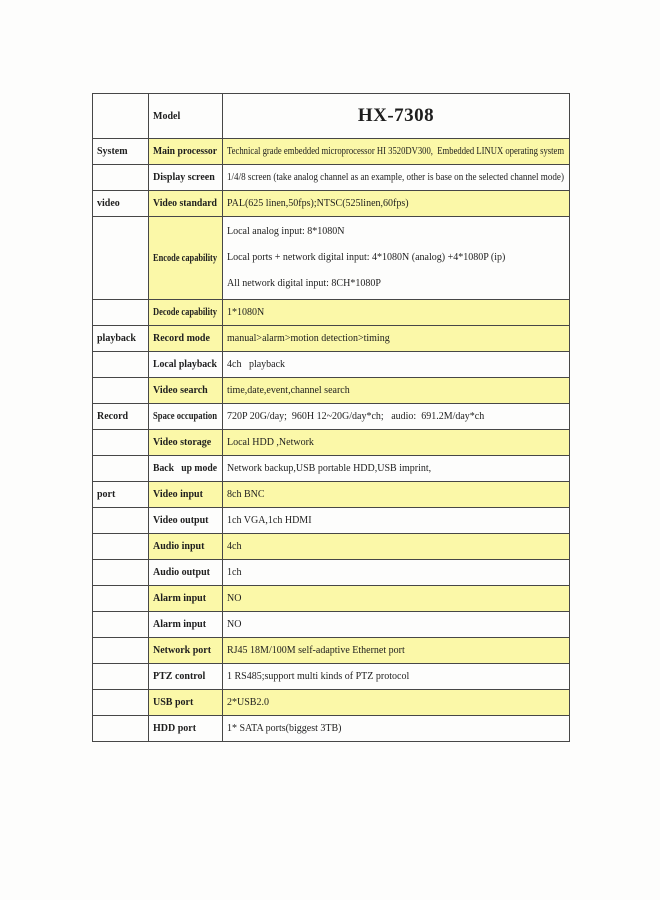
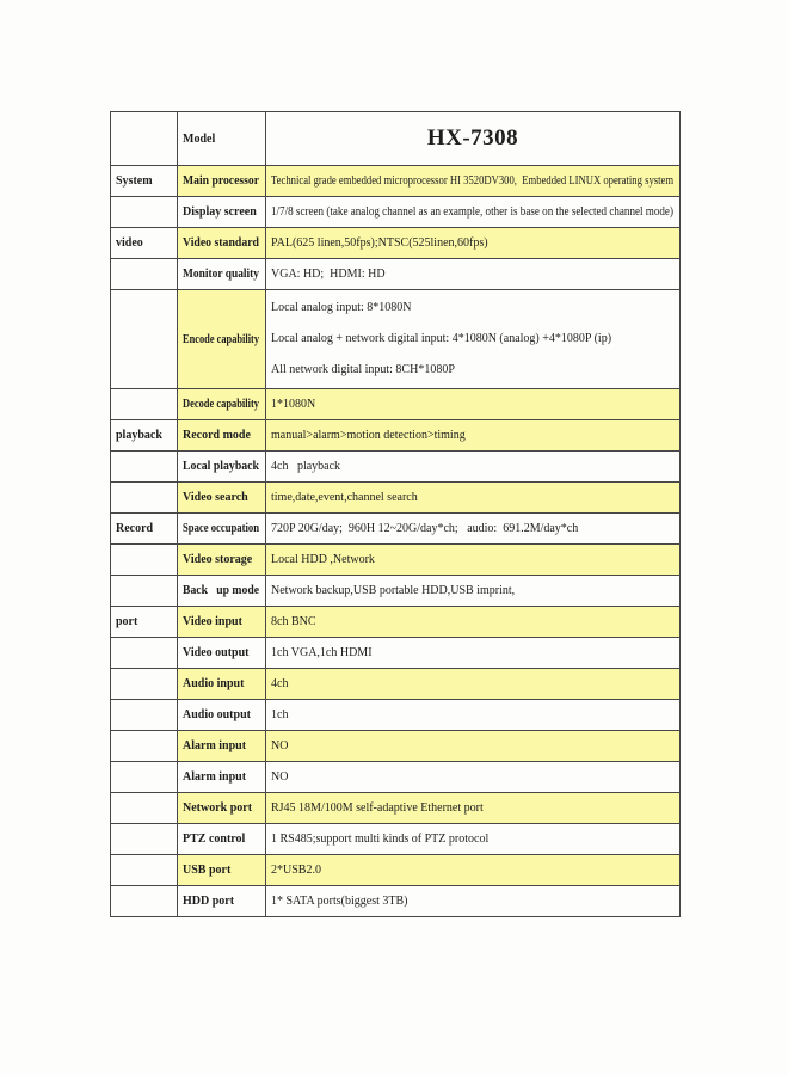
  	Model	HX-7308
  System	Main processor	Technical grade embedded microprocessor HI 3520DV300, Embedded LINUX operating system
- 	Display screen	1/4/8 screen (take analog channel as an example, other is base on the selected channel mode)
+ 	Display screen	1/7/8 screen (take analog channel as an example, other is base on the selected channel mode)
  video	Video standard	PAL(625 linen,50fps);NTSC(525linen,60fps)
+ 	Monitor quality	VGA: HD; HDMI: HD
- 	Encode capability	Local analog input: 8*1080NLocal ports + network digital input: 4*1080N (analog) +4*1080P (ip)All network digital input: 8CH*1080P
+ 	Encode capability	Local analog input: 8*1080NLocal analog + network digital input: 4*1080N (analog) +4*1080P (ip)All network digital input: 8CH*1080P
  	Decode capability	1*1080N
  playback	Record mode	manual>alarm>motion detection>timing
  	Local playback	4ch playback
  	Video search	time,date,event,channel search
  Record	Space occupation	720P 20G/day; 960H 12~20G/day*ch; audio: 691.2M/day*ch
  	Video storage	Local HDD ,Network
  	Back up mode	Network backup,USB portable HDD,USB imprint,
  port	Video input	8ch BNC
  	Video output	1ch VGA,1ch HDMI
  	Audio input	4ch
  	Audio output	1ch
  	Alarm input	NO
  	Alarm input	NO
  	Network port	RJ45 18M/100M self-adaptive Ethernet port
  	PTZ control	1 RS485;support multi kinds of PTZ protocol
  	USB port	2*USB2.0
  	HDD port	1* SATA ports(biggest 3TB)
